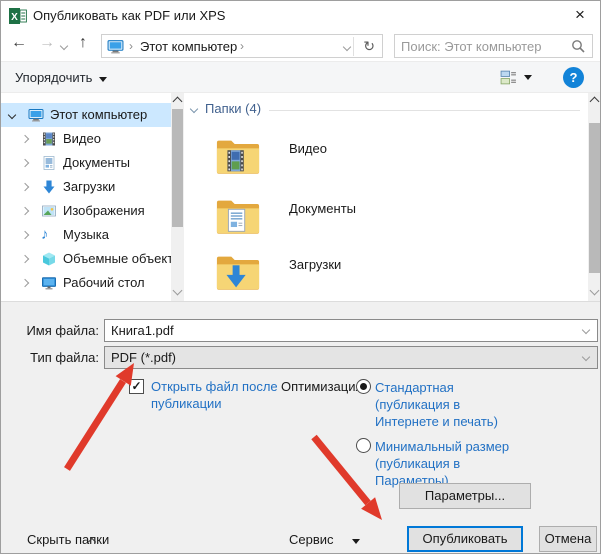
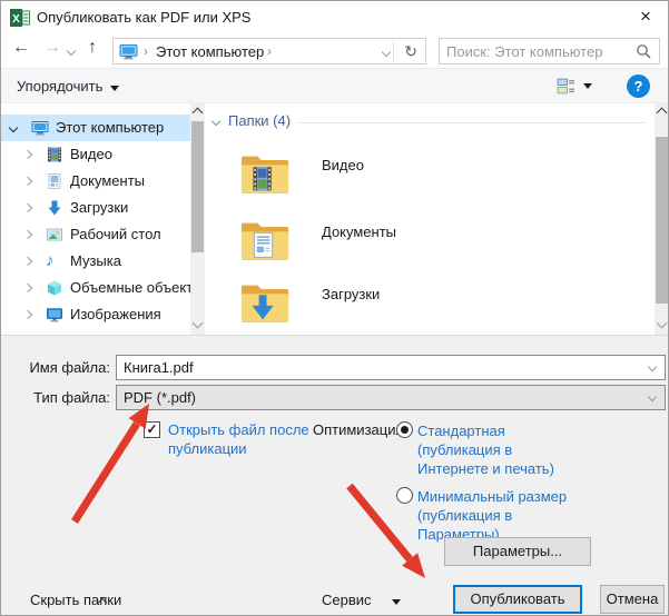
  X
  Опубликовать как PDF или XPS
  ×
  ←
  →
  ↑
  ›
  Этот компьютер
  ›
  ↻
  Поиск: Этот компьютер
  Упорядочить
  ?
  Этот компьютер
  Видео
  Документы
  Загрузки
- Изображения
+ Рабочий стол
  ♪
  Музыка
  Объемные объек
- Рабочий стол
+ Изображения
  Папки (4)
  Видео
  Документы
  Загрузки
  Имя файла:
  Книга1.pdf
  Тип файла:
  PDF (*.pdf)
  ✓
  Открыть файл после публикации
  Оптимизаци
  Стандартная (публикация в Интернете и печать)
  Минимальный размер (публикация в Параметры)
  Параметры...
  Скрыть папки
  Сервис
  Опубликовать
  Отмена
